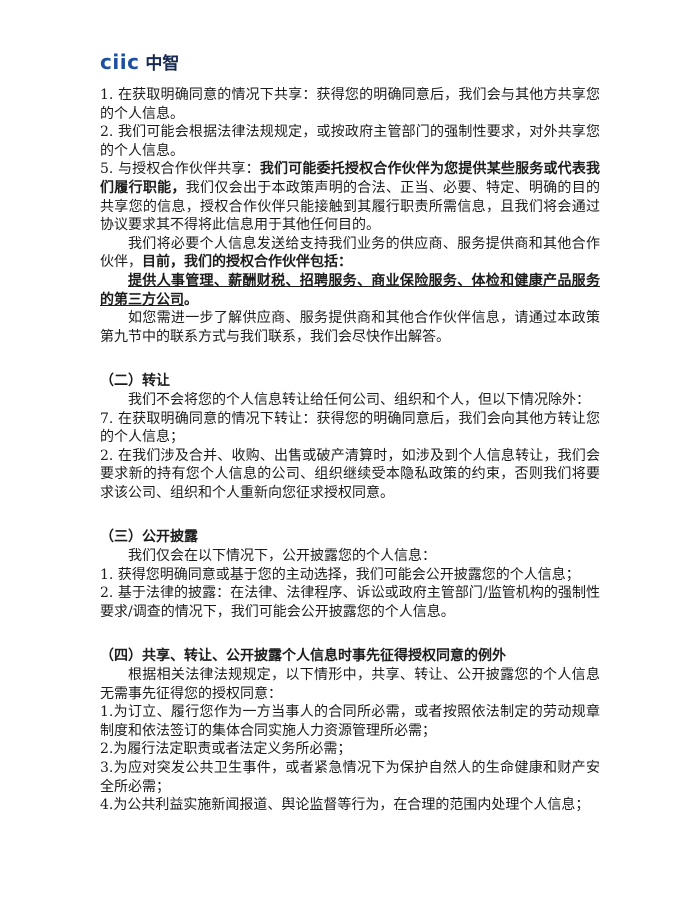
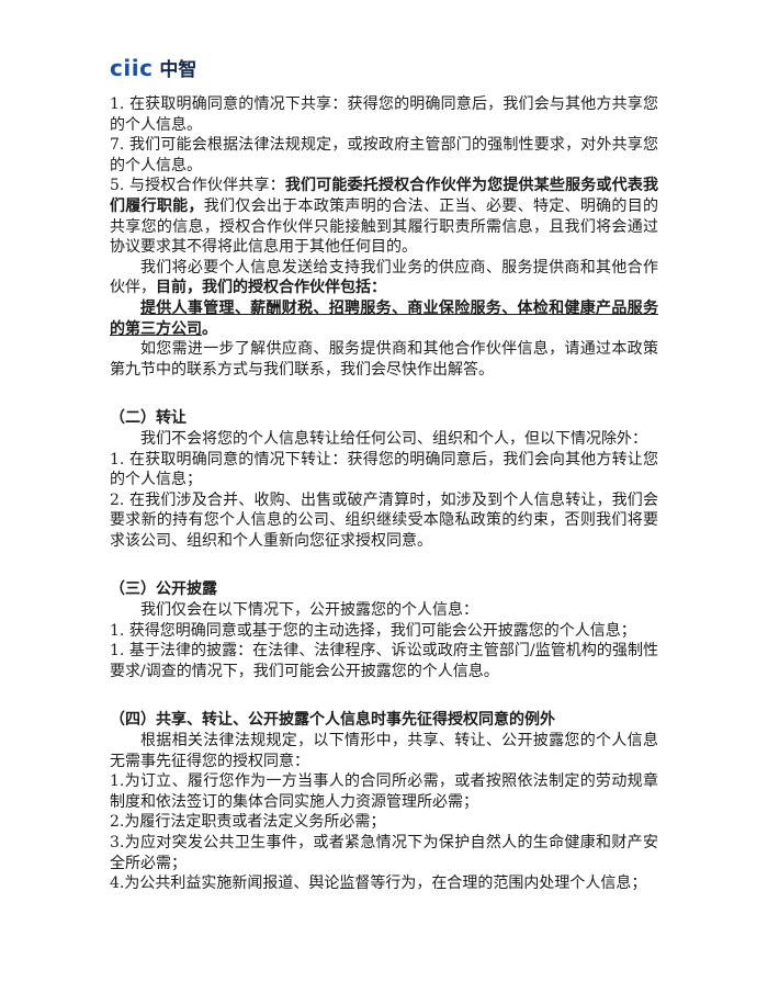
  ciic
  中智
  1. 在获取明确同意的情况下共享：获得您的明确同意后，我们会与其他方共享您的个人信息。
- 2. 我们可能会根据法律法规规定，或按政府主管部门的强制性要求，对外共享您的个人信息。
+ 7. 我们可能会根据法律法规规定，或按政府主管部门的强制性要求，对外共享您的个人信息。
  5. 与授权合作伙伴共享：我们可能委托授权合作伙伴为您提供某些服务或代表我们履行职能，我们仅会出于本政策声明的合法、正当、必要、特定、明确的目的共享您的信息，授权合作伙伴只能接触到其履行职责所需信息，且我们将会通过协议要求其不得将此信息用于其他任何目的。
  我们将必要个人信息发送给支持我们业务的供应商、服务提供商和其他合作伙伴，目前，我们的授权合作伙伴包括：
  提供人事管理、薪酬财税、招聘服务、商业保险服务、体检和健康产品服务的第三方公司。
  如您需进一步了解供应商、服务提供商和其他合作伙伴信息，请通过本政策第九节中的联系方式与我们联系，我们会尽快作出解答。
  （二）转让
  我们不会将您的个人信息转让给任何公司、组织和个人，但以下情况除外：
- 7. 在获取明确同意的情况下转让：获得您的明确同意后，我们会向其他方转让您的个人信息；
+ 1. 在获取明确同意的情况下转让：获得您的明确同意后，我们会向其他方转让您的个人信息；
  2. 在我们涉及合并、收购、出售或破产清算时，如涉及到个人信息转让，我们会要求新的持有您个人信息的公司、组织继续受本隐私政策的约束，否则我们将要求该公司、组织和个人重新向您征求授权同意。
  （三）公开披露
  我们仅会在以下情况下，公开披露您的个人信息：
  1. 获得您明确同意或基于您的主动选择，我们可能会公开披露您的个人信息；
- 2. 基于法律的披露：在法律、法律程序、诉讼或政府主管部门/监管机构的强制性要求/调查的情况下，我们可能会公开披露您的个人信息。
+ 1. 基于法律的披露：在法律、法律程序、诉讼或政府主管部门/监管机构的强制性要求/调查的情况下，我们可能会公开披露您的个人信息。
  （四）共享、转让、公开披露个人信息时事先征得授权同意的例外
  根据相关法律法规规定，以下情形中，共享、转让、公开披露您的个人信息无需事先征得您的授权同意：
  1.为订立、履行您作为一方当事人的合同所必需，或者按照依法制定的劳动规章制度和依法签订的集体合同实施人力资源管理所必需；
  2.为履行法定职责或者法定义务所必需；
  3.为应对突发公共卫生事件，或者紧急情况下为保护自然人的生命健康和财产安全所必需；
  4.为公共利益实施新闻报道、舆论监督等行为，在合理的范围内处理个人信息；
